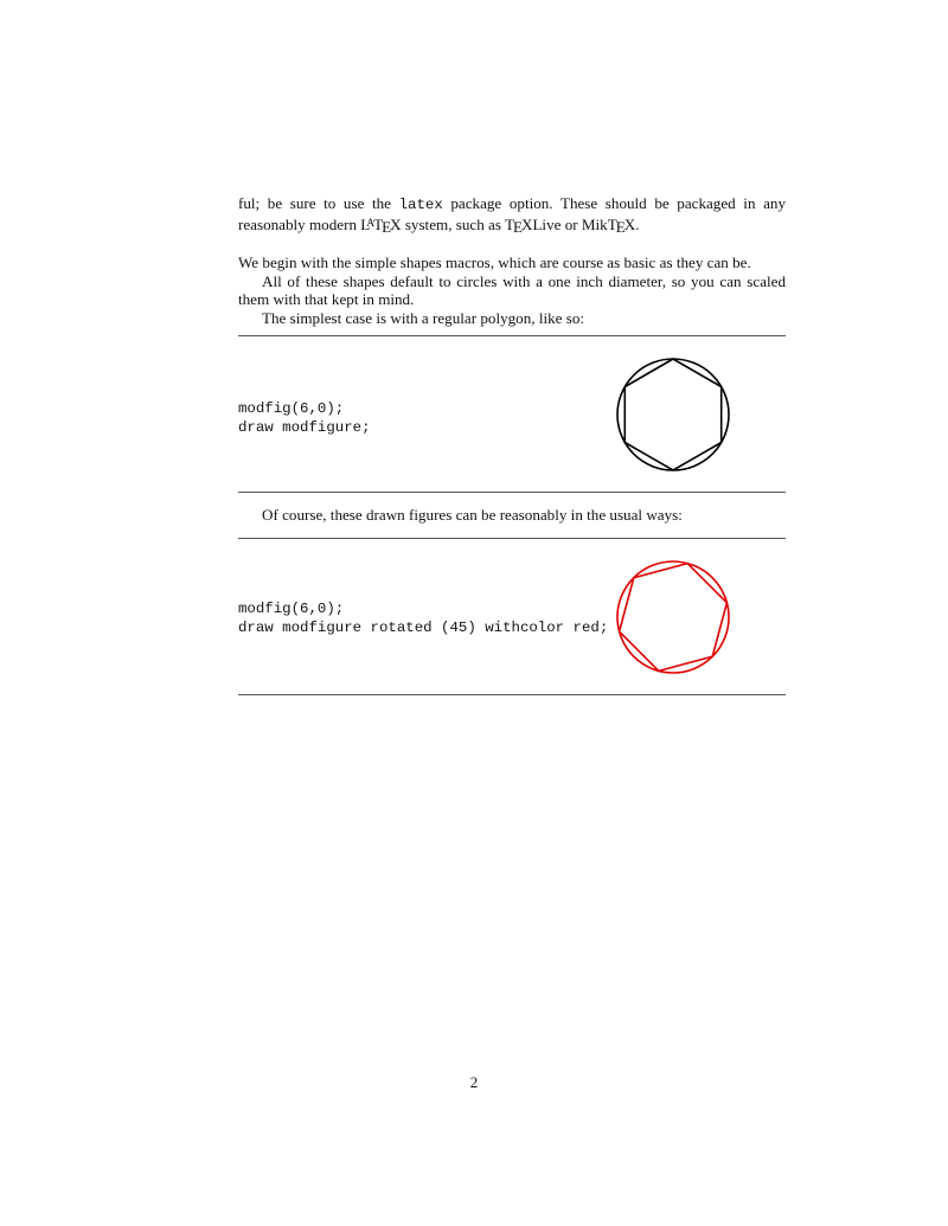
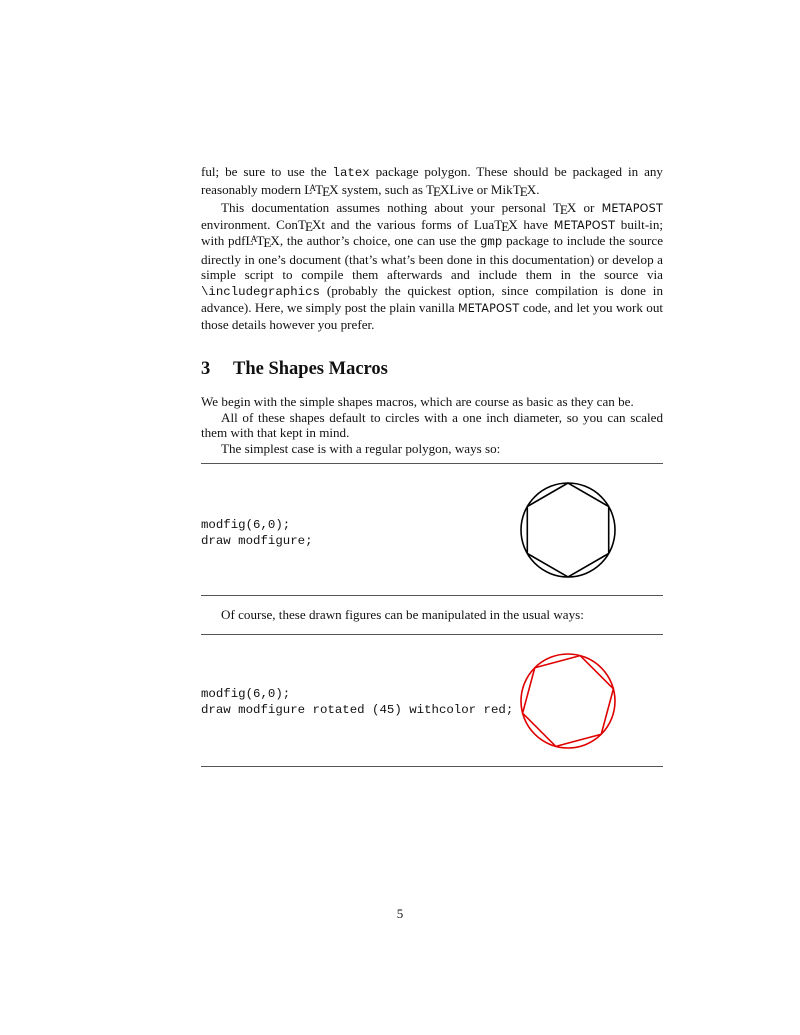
- ful; be sure to use the latex package option. These should be packaged in any reasonably modern LATEX system, such as TEXLive or MikTEX.
+ ful; be sure to use the latex package polygon. These should be packaged in any reasonably modern LATEX system, such as TEXLive or MikTEX.
+ This documentation assumes nothing about your personal TEX or METAPOST environment. ConTEXt and the various forms of LuaTEX have METAPOST built-in; with pdfLATEX, the author’s choice, one can use the gmp package to include the source directly in one’s document (that’s what’s been done in this documentation) or develop a simple script to compile them afterwards and include them in the source via \includegraphics (probably the quickest option, since compilation is done in advance). Here, we simply post the plain vanilla METAPOST code, and let you work out those details however you prefer.
+ 3 The Shapes Macros
  We begin with the simple shapes macros, which are course as basic as they can be.
  All of these shapes default to circles with a one inch diameter, so you can scaled them with that kept in mind.
- The simplest case is with a regular polygon, like so:
+ The simplest case is with a regular polygon, ways so:
  modfig(6,0);
  draw modfigure;
- Of course, these drawn figures can be reasonably in the usual ways:
+ Of course, these drawn figures can be manipulated in the usual ways:
  modfig(6,0);
  draw modfigure rotated (45) withcolor red;
- 2
+ 5
